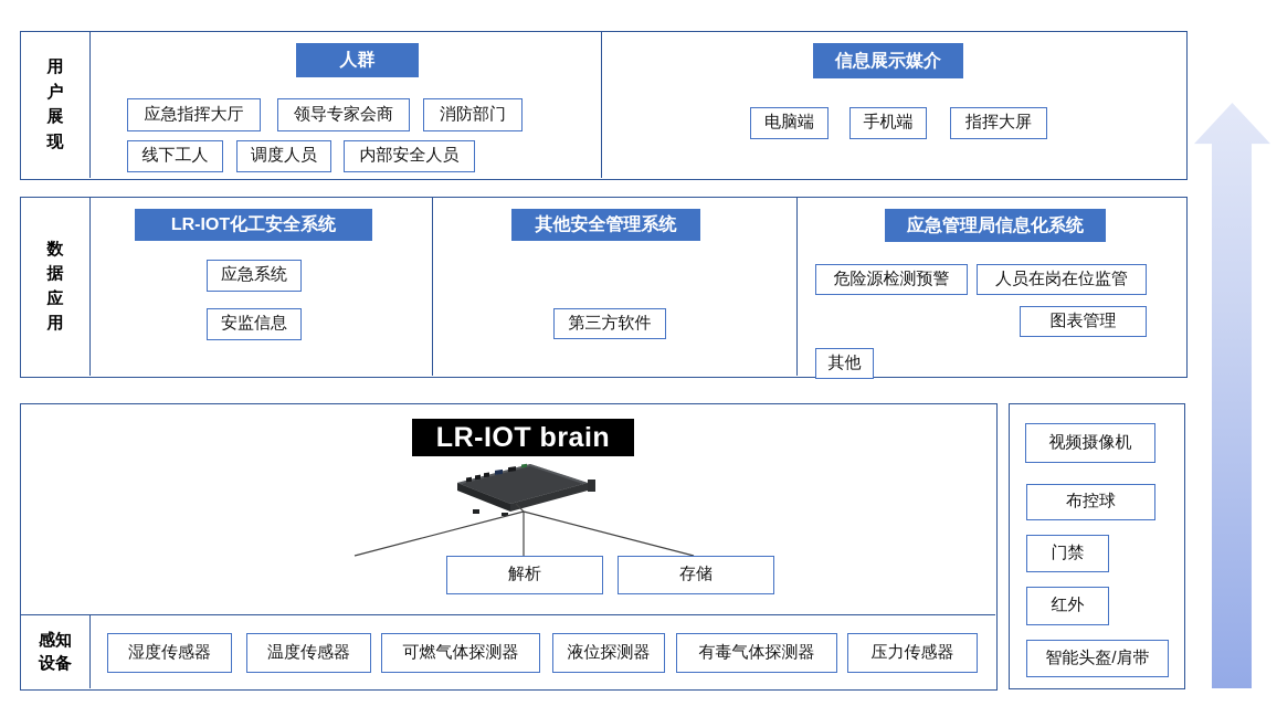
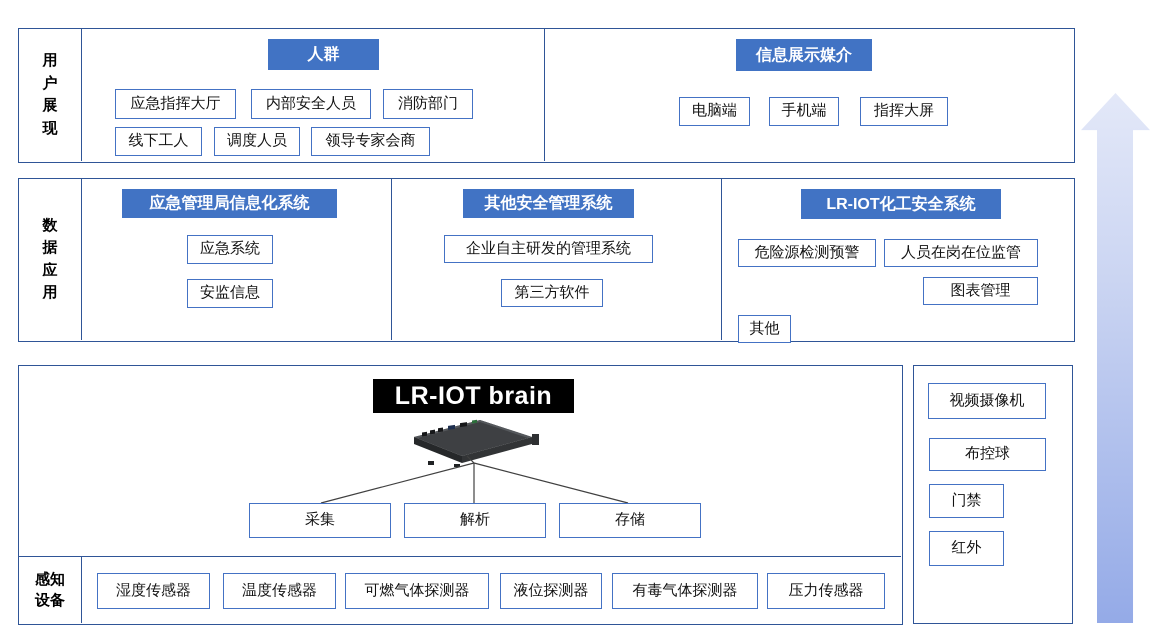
  用户展现
  人群
  应急指挥大厅
- 领导专家会商
+ 内部安全人员
  消防部门
  线下工人
  调度人员
- 内部安全人员
+ 领导专家会商
  信息展示媒介
  电脑端
  手机端
  指挥大屏
  数据应用
- LR-IOT化工安全系统
+ 应急管理局信息化系统
  应急系统
  安监信息
  其他安全管理系统
+ 企业自主研发的管理系统
  第三方软件
- 应急管理局信息化系统
+ LR-IOT化工安全系统
  危险源检测预警
  人员在岗在位监管
  图表管理
  其他
  LR-IOT brain
+ 采集
  解析
  存储
  感知设备
  湿度传感器
  温度传感器
  可燃气体探测器
  液位探测器
  有毒气体探测器
  压力传感器
  视频摄像机
  布控球
  门禁
  红外
- 智能头盔/肩带
